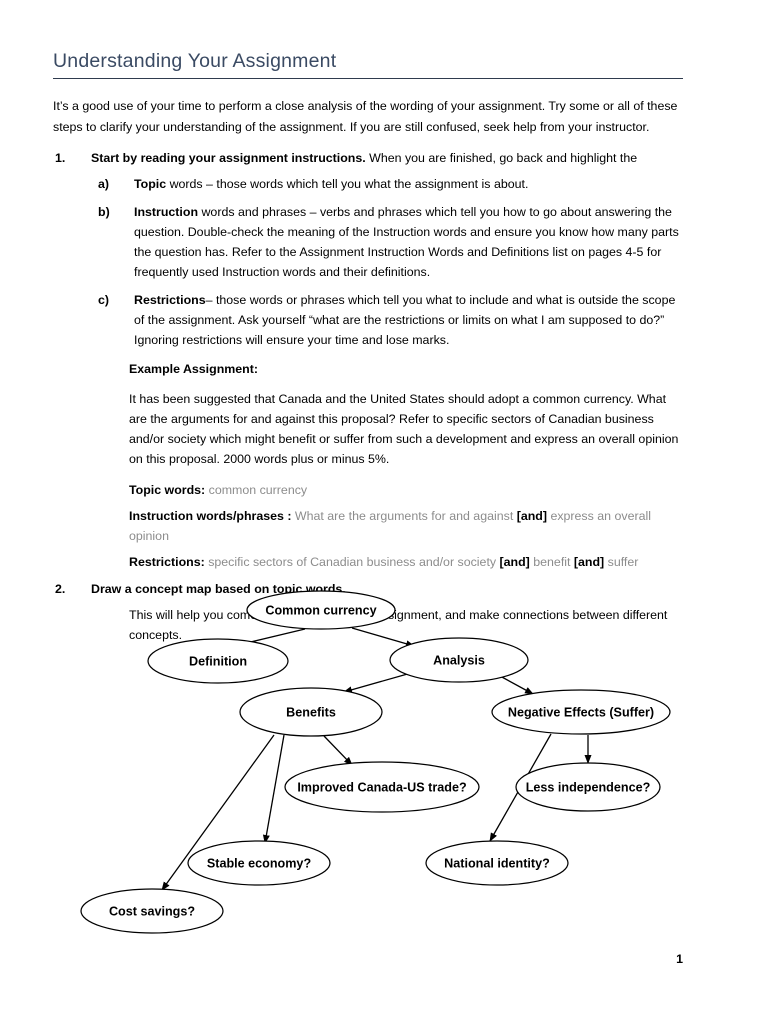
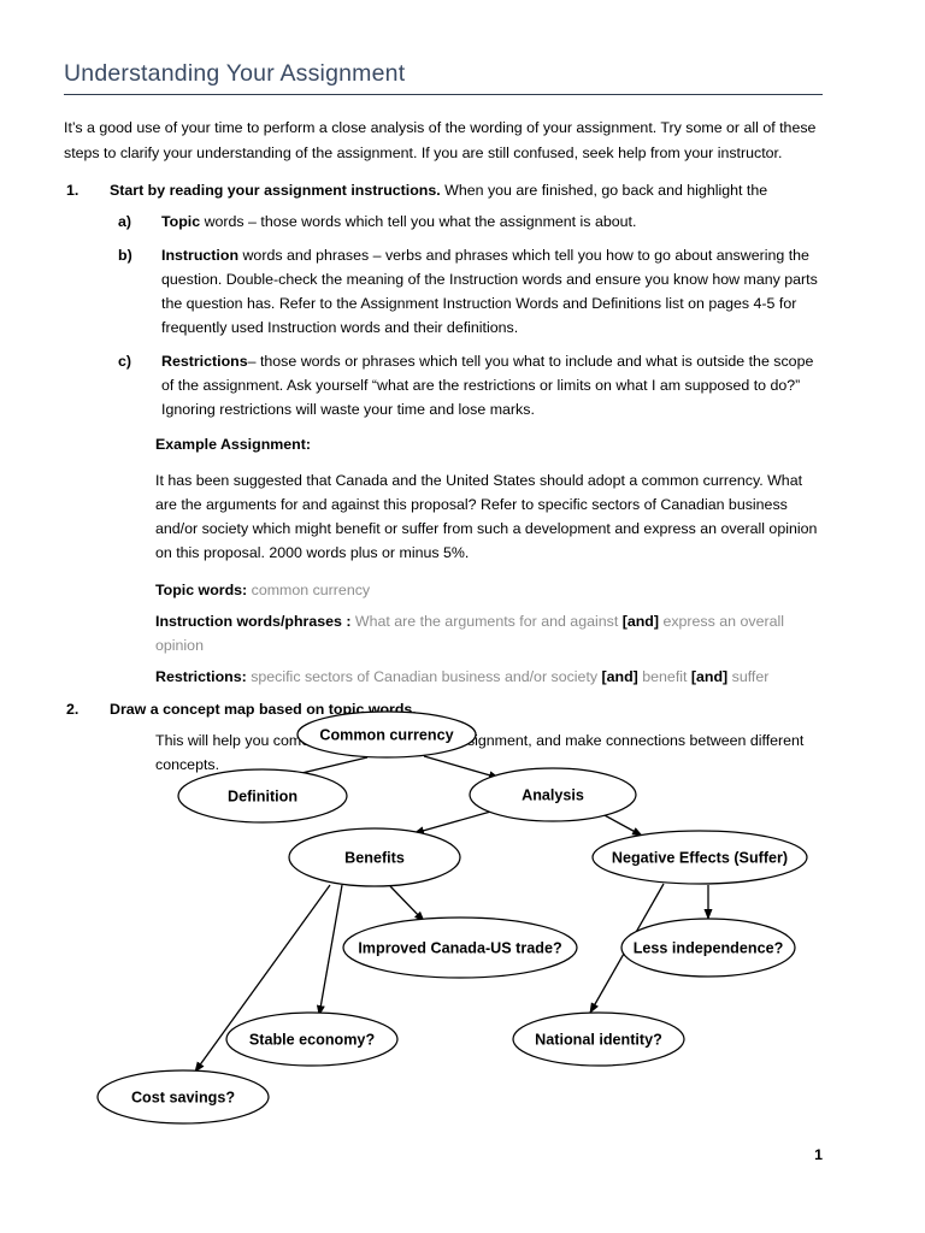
  Understanding Your Assignment
  It’s a good use of your time to perform a close analysis of the wording of your assignment. Try some or all of these steps to clarify your understanding of the assignment. If you are still confused, seek help from your instructor.
  1.
  Start by reading your assignment instructions. When you are finished, go back and highlight the
  a)
  Topic words – those words which tell you what the assignment is about.
  b)
  Instruction words and phrases – verbs and phrases which tell you how to go about answering the question. Double-check the meaning of the Instruction words and ensure you know how many parts the question has. Refer to the Assignment Instruction Words and Definitions list on pages 4-5 for frequently used Instruction words and their definitions.
  c)
- Restrictions– those words or phrases which tell you what to include and what is outside the scope of the assignment. Ask yourself “what are the restrictions or limits on what I am supposed to do?” Ignoring restrictions will ensure your time and lose marks.
+ Restrictions– those words or phrases which tell you what to include and what is outside the scope of the assignment. Ask yourself “what are the restrictions or limits on what I am supposed to do?” Ignoring restrictions will waste your time and lose marks.
  Example Assignment:
  It has been suggested that Canada and the United States should adopt a common currency. What are the arguments for and against this proposal? Refer to specific sectors of Canadian business and/or society which might benefit or suffer from such a development and express an overall opinion on this proposal. 2000 words plus or minus 5%.
  Topic words: common currency
  Instruction words/phrases : What are the arguments for and against [and] express an overall opinion
  Restrictions: specific sectors of Canadian business and/or society [and] benefit [and] suffer
  2.
  Draw a concept map based on topic words.
  This will help you comignment, and make connections between different concepts.
  Common currency
  Definition
  Analysis
  Benefits
  Negative Effects (Suffer)
  Improved Canada-US trade?
  Less independence?
  Stable economy?
  National identity?
  Cost savings?
  1
